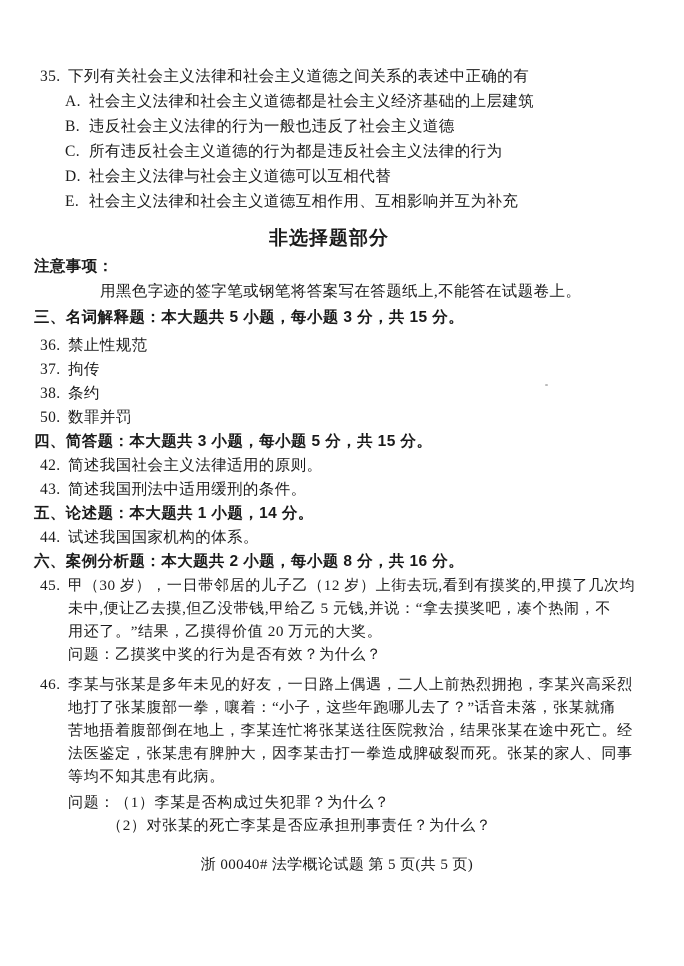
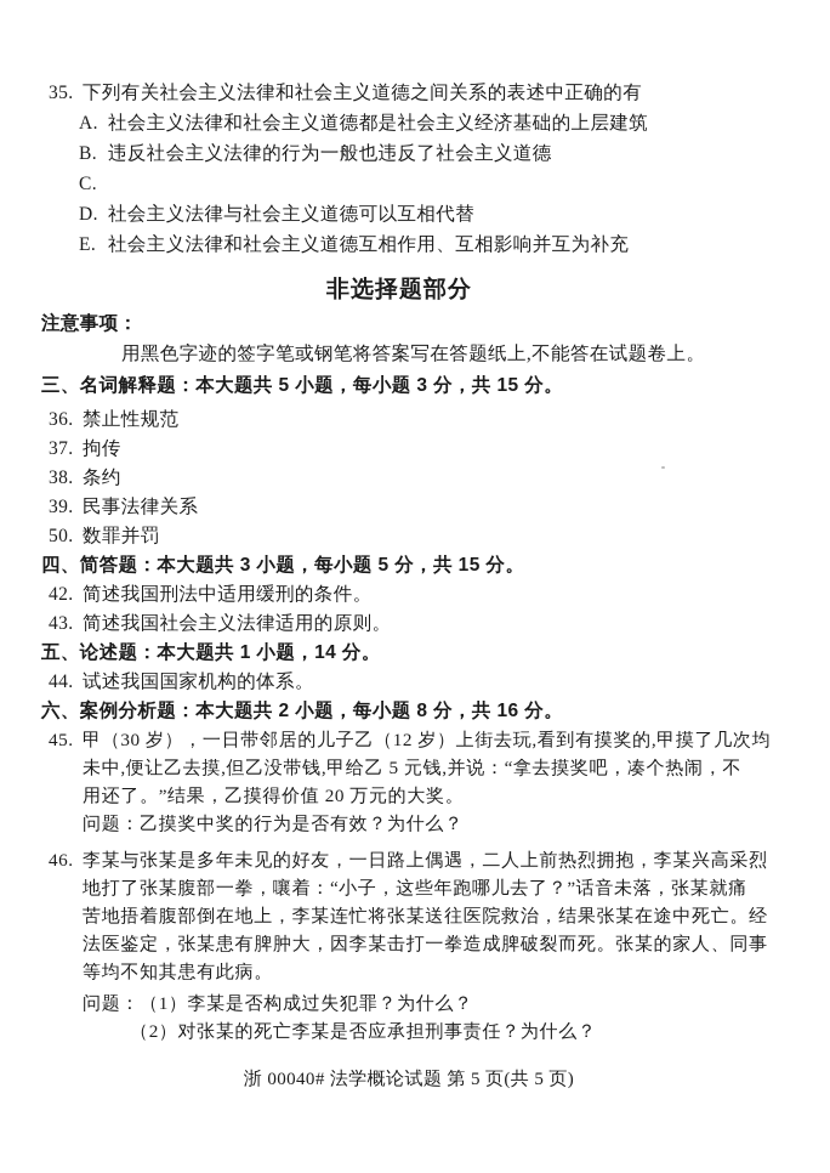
  35.
  下列有关社会主义法律和社会主义道德之间关系的表述中正确的有
  A.
  社会主义法律和社会主义道德都是社会主义经济基础的上层建筑
  B.
  违反社会主义法律的行为一般也违反了社会主义道德
  C.
- 所有违反社会主义道德的行为都是违反社会主义法律的行为
  D.
  社会主义法律与社会主义道德可以互相代替
  E.
  社会主义法律和社会主义道德互相作用、互相影响并互为补充
  非选择题部分
  注意事项：
  用黑色字迹的签字笔或钢笔将答案写在答题纸上,不能答在试题卷上。
  三、名词解释题：本大题共 5 小题，每小题 3 分，共 15 分。
  36.
  禁止性规范
  37.
  拘传
  38.
  条约
+ 39.
+ 民事法律关系
  50.
  数罪并罚
  四、简答题：本大题共 3 小题，每小题 5 分，共 15 分。
  42.
- 简述我国社会主义法律适用的原则。
+ 简述我国刑法中适用缓刑的条件。
  43.
- 简述我国刑法中适用缓刑的条件。
+ 简述我国社会主义法律适用的原则。
  五、论述题：本大题共 1 小题，14 分。
  44.
  试述我国国家机构的体系。
  六、案例分析题：本大题共 2 小题，每小题 8 分，共 16 分。
  45.
  甲（30 岁），一日带邻居的儿子乙（12 岁）上街去玩,看到有摸奖的,甲摸了几次均
  未中,便让乙去摸,但乙没带钱,甲给乙 5 元钱,并说：“拿去摸奖吧，凑个热闹，不
  用还了。”结果，乙摸得价值 20 万元的大奖。
  问题：乙摸奖中奖的行为是否有效？为什么？
  46.
  李某与张某是多年未见的好友，一日路上偶遇，二人上前热烈拥抱，李某兴高采烈
  地打了张某腹部一拳，嚷着：“小子，这些年跑哪儿去了？”话音未落，张某就痛
  苦地捂着腹部倒在地上，李某连忙将张某送往医院救治，结果张某在途中死亡。经
  法医鉴定，张某患有脾肿大，因李某击打一拳造成脾破裂而死。张某的家人、同事
  等均不知其患有此病。
  问题：（1）李某是否构成过失犯罪？为什么？
  （2）对张某的死亡李某是否应承担刑事责任？为什么？
  浙 00040# 法学概论试题 第 5 页(共 5 页)
